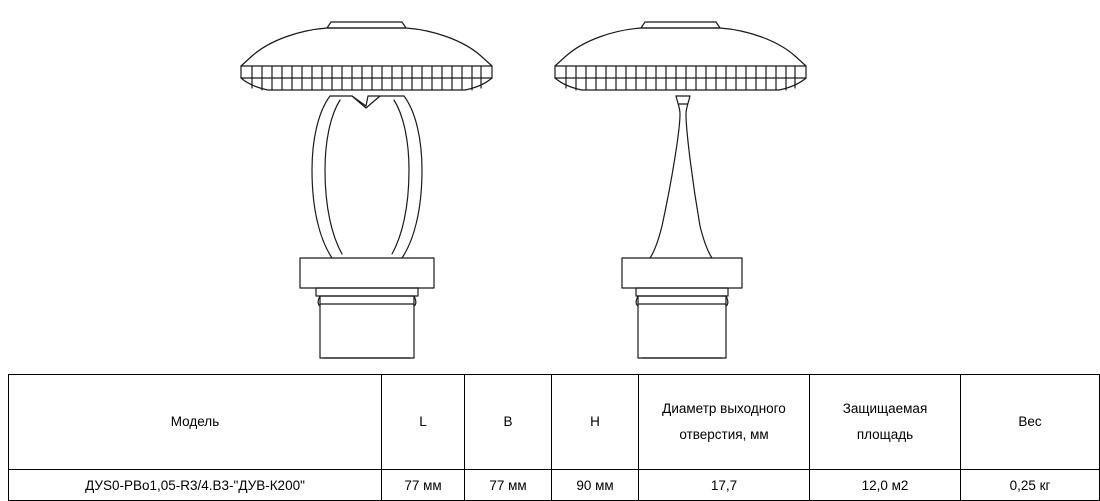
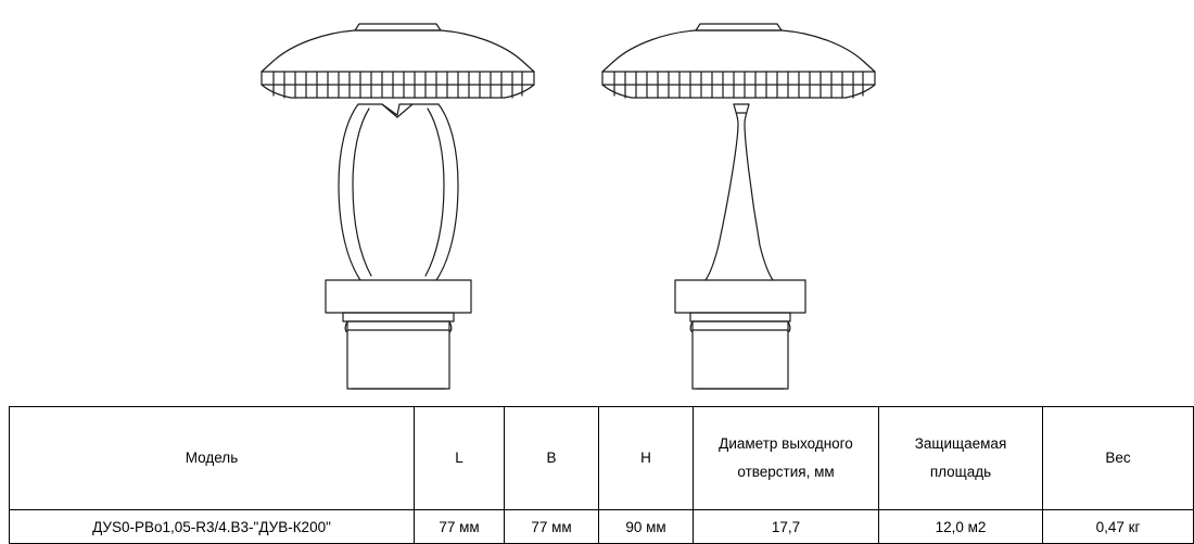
  Модель	L	B	H	Диаметр выходного отверстия, мм	Защищаемая площадь	Вес
- ДУS0-PBo1,05-R3/4.B3-"ДУВ-К200"	77 мм	77 мм	90 мм	17,7	12,0 м2	0,25 кг
+ ДУS0-PBo1,05-R3/4.B3-"ДУВ-К200"	77 мм	77 мм	90 мм	17,7	12,0 м2	0,47 кг
